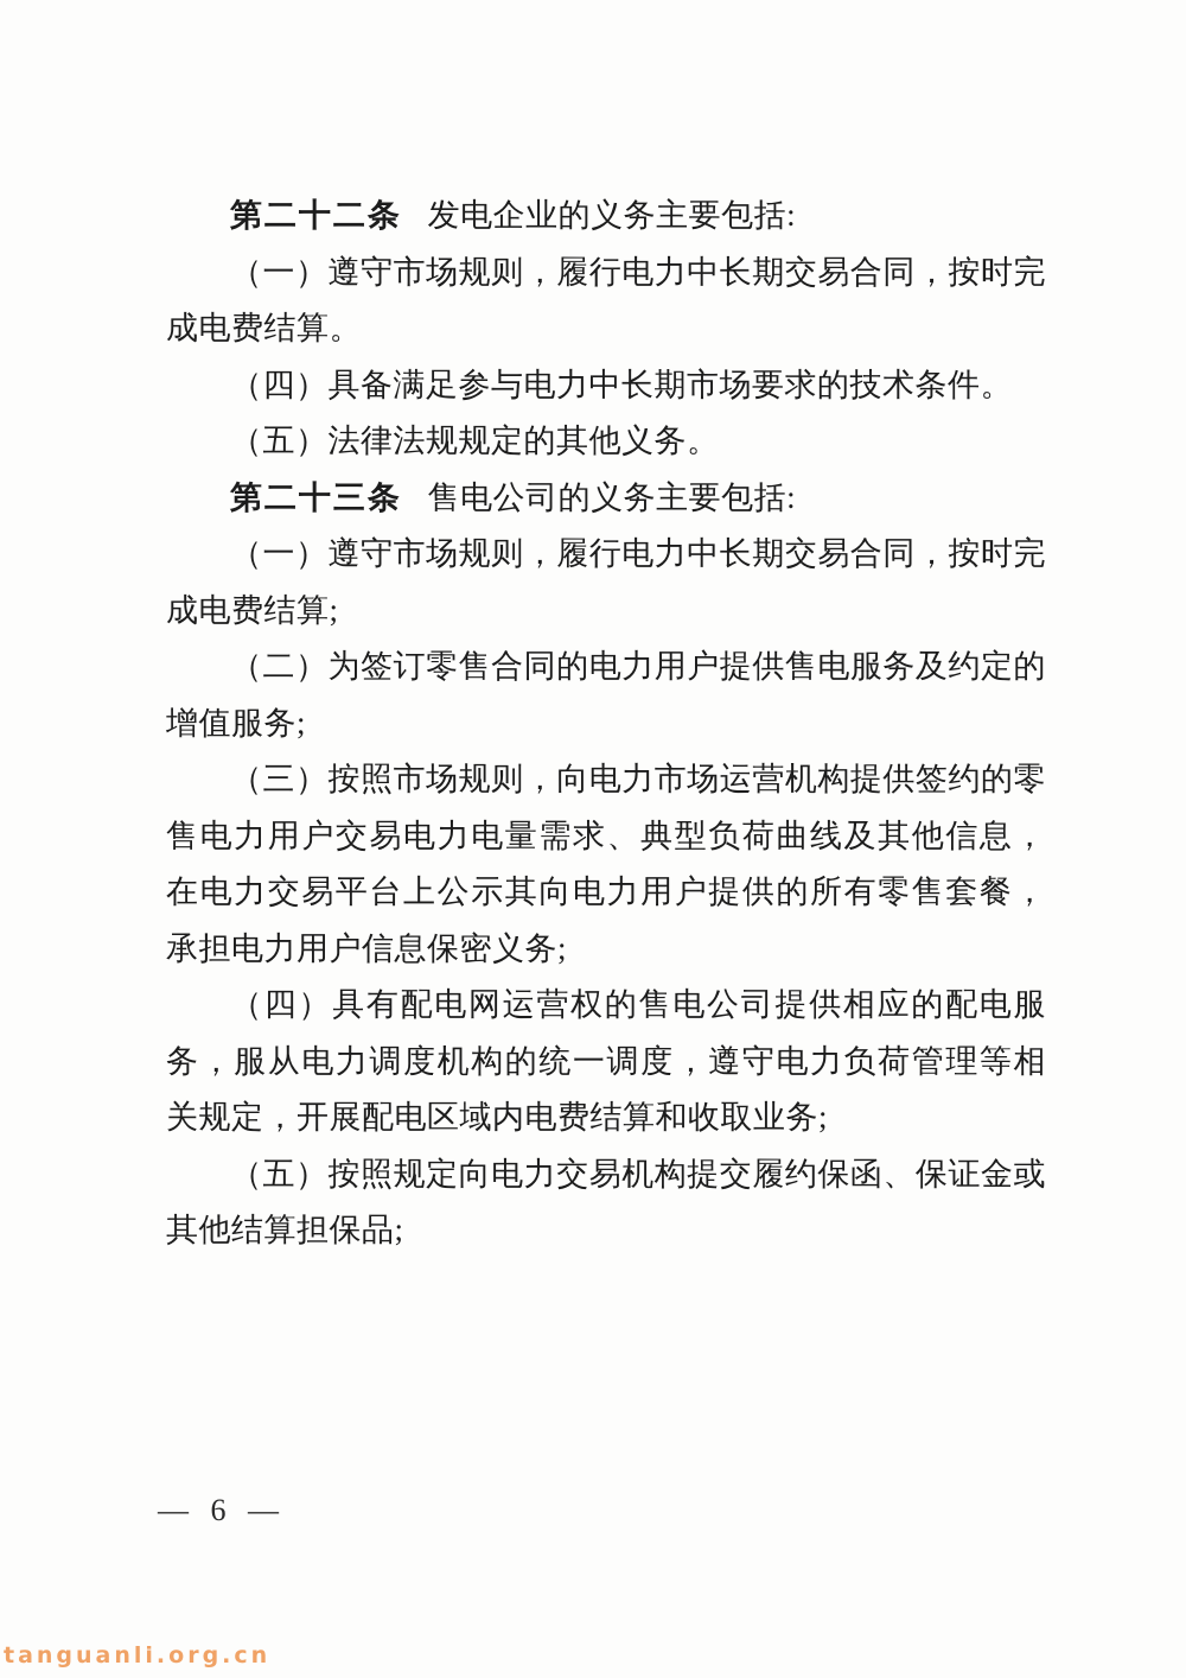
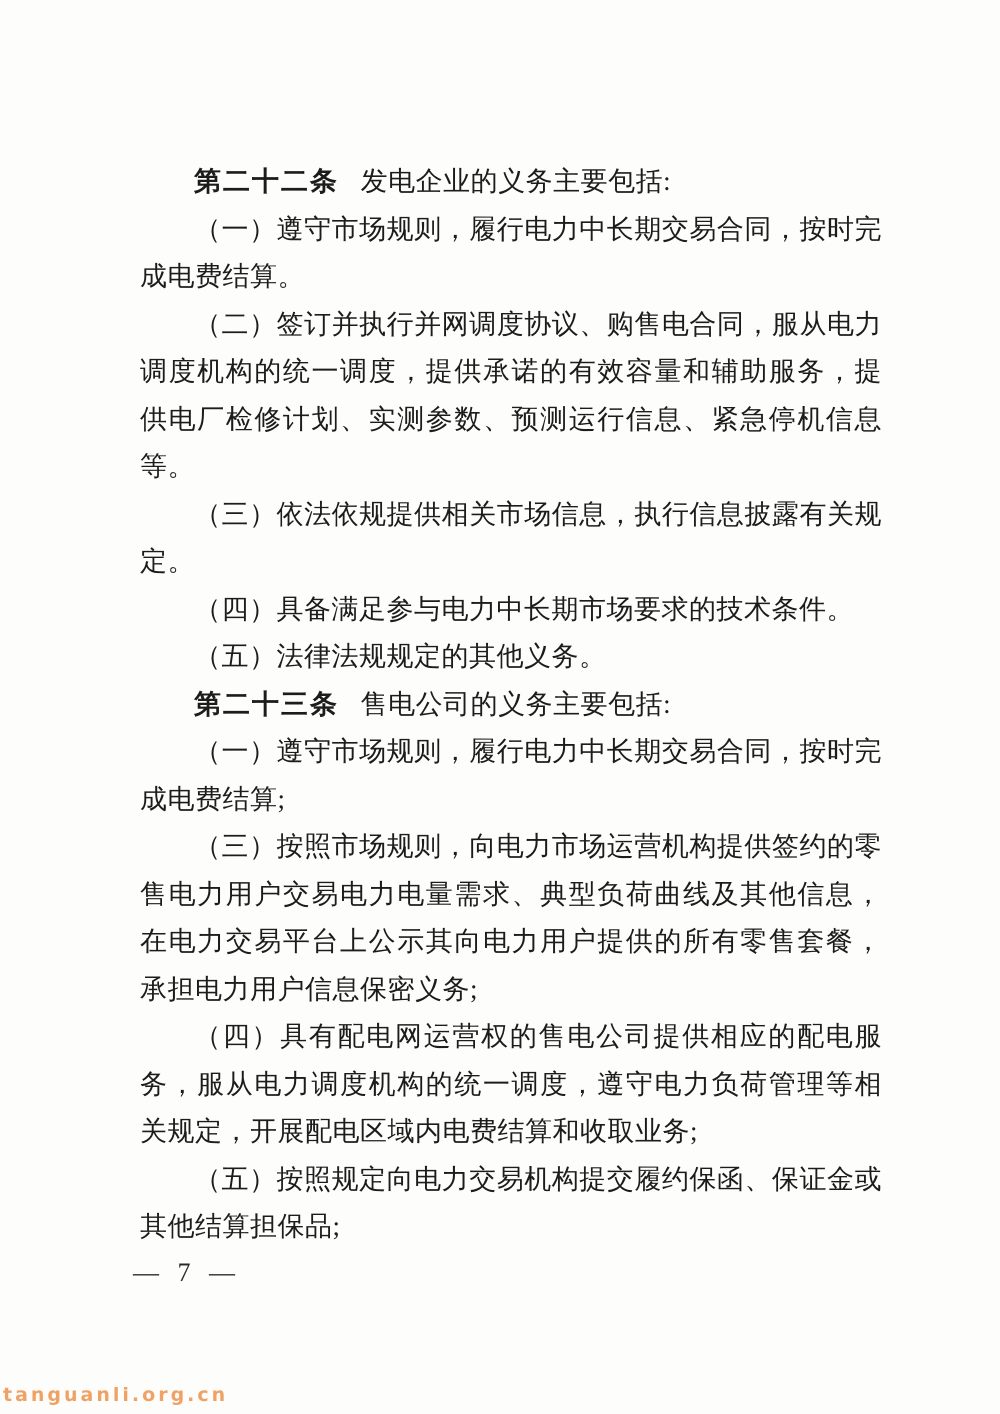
  第二十二条 发电企业的义务主要包括:
  （一）遵守市场规则，履行电力中长期交易合同，按时完成电费结算。
+ （二）签订并执行并网调度协议、购售电合同，服从电力调度机构的统一调度，提供承诺的有效容量和辅助服务，提供电厂检修计划、实测参数、预测运行信息、紧急停机信息等。
+ （三）依法依规提供相关市场信息，执行信息披露有关规定。
  （四）具备满足参与电力中长期市场要求的技术条件。
  （五）法律法规规定的其他义务。
  第二十三条 售电公司的义务主要包括:
  （一）遵守市场规则，履行电力中长期交易合同，按时完成电费结算;
- （二）为签订零售合同的电力用户提供售电服务及约定的增值服务;
  （三）按照市场规则，向电力市场运营机构提供签约的零售电力用户交易电力电量需求、典型负荷曲线及其他信息，在电力交易平台上公示其向电力用户提供的所有零售套餐，承担电力用户信息保密义务;
  （四）具有配电网运营权的售电公司提供相应的配电服务，服从电力调度机构的统一调度，遵守电力负荷管理等相关规定，开展配电区域内电费结算和收取业务;
  （五）按照规定向电力交易机构提交履约保函、保证金或其他结算担保品;
- — 6 —
+ — 7 —
  tanguanli.org.cn
